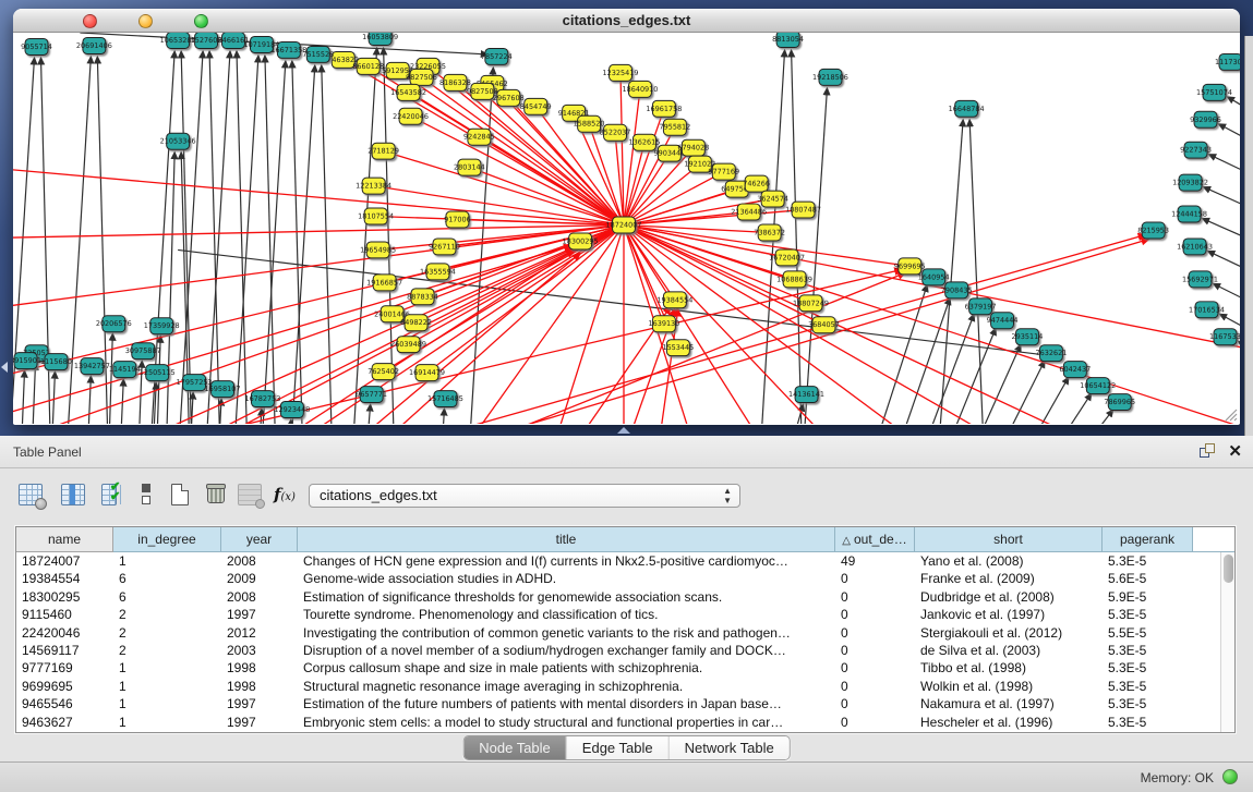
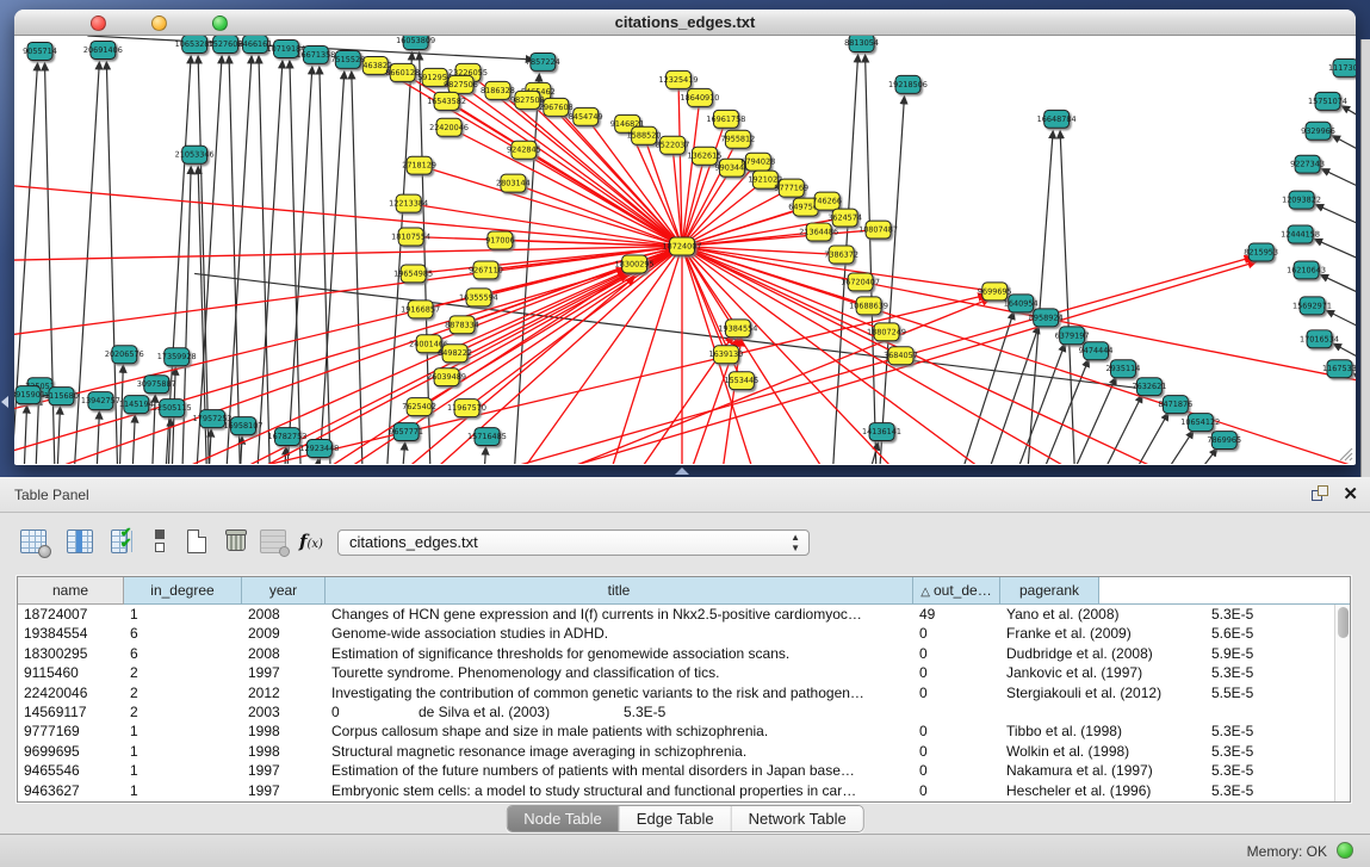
  citations_edges.txt
  18724007
  18300295
  19384554
  9699695
  463822
  8660128
  591295
  23226055
  9827506
  8186328
  9827508
  16543582
  2967608
  8454749
  22420046
  9146821
  1588520
  2718129
  2803144
  12213384
  12325419
  18640910
  16961758
  7955812
  8522037
  990344
  6794028
  1921022
  9777169
  64975
  746266
  3624574
  21364486
  10807487
  7386372
  16720407
  18807249
  3684057
  18107554
  917006
  9267110
  19654985
  16355594
  8878334
  24001466
  8498222
  26039489
  7625402
- 16914479
+ 11967570
  1553445
  9055714
  20691406
  10653287
  1527602
  6466161
  1071918
  7515526
  16053809
  7857224
  8813054
  19218506
  16648784
  8215953
  111730
  15751074
  9329966
  9227343
  12093822
  12444158
  16210643
  17016534
  1167533
- 7908435
+ 8958924
  6379197
  9474444
  2935114
  7632621
- 6042437
+ 8471876
  10654122
  7869965
  17359928
  3915901
  1115680
  13942757
  30975887
  1145194
  12505115
  17957253
  16958107
  16782753
  12923448
  9657771
  15716485
  14136141
  Table Panel
  ✕
  ✔
  ✔
  f(x)
  citations_edges.txt
  ▲
  ▼
  name
  in_degree
  year
  title
  △ out_de…
- short
  pagerank
  18724007
  1
  2008
  Changes of HCN gene expression and I(f) currents in Nkx2.5-positive cardiomyoc…
  49
  Yano et al. (2008)
  5.3E-5
  19384554
  6
  2009
  Genome-wide association studies in ADHD.
  0
  Franke et al. (2009)
  5.6E-5
  18300295
  6
  2008
  Estimation of significance thresholds for genomewide association scans.
  0
  Dudbridge et al. (2008)
  5.9E-5
  9115460
  2
  1997
  Tourette syndrome. Phenomenology and classification of tics.
  0
  Jankovic et al. (1997)
  5.3E-5
  22420046
  2
  2012
  Investigating the contribution of common genetic variants to the risk and pathogen…
  0
  Stergiakouli et al. (2012)
  5.5E-5
  14569117
  2
  2003
- Disruption of a novel member of a sodium/hydrogen exchanger family and DOCK…
  0
  de Silva et al. (2003)
  5.3E-5
  9777169
  1
  1998
  Corpus callosum shape and size in male patients with schizophrenia.
  0
  Tibbo et al. (1998)
  5.3E-5
  9699695
  1
  1998
  Structural magnetic resonance image averaging in schizophrenia.
  0
  Wolkin et al. (1998)
  5.3E-5
  9465546
  1
  1997
  Estimation of the future numbers of patients with mental disorders in Japan base…
  0
  Nakamura et al. (1997)
  5.3E-5
  9463627
  1
  1997
  Embryonic stem cells: a model to study structural and functional properties in car…
  0
  Hescheler et al. (1996)
  5.3E-5
  Node Table
  Edge Table
  Network Table
  Memory: OK
